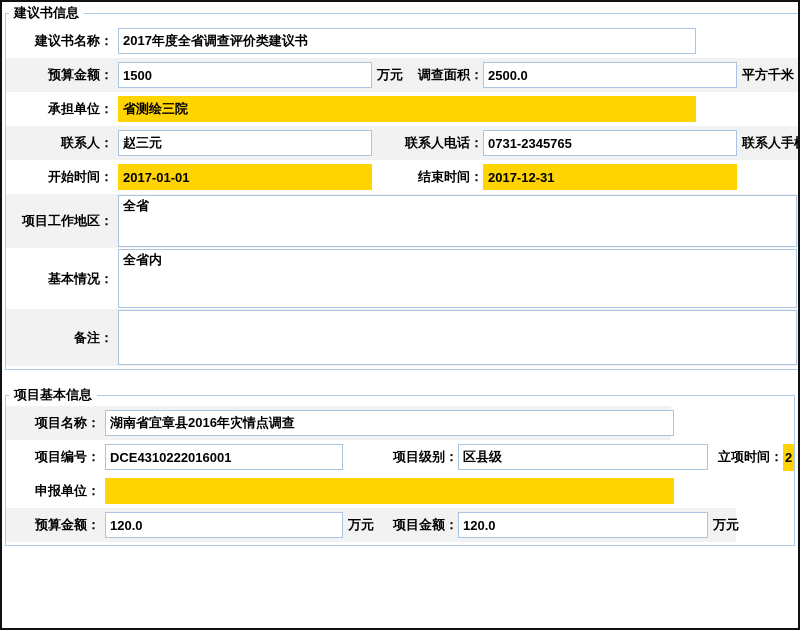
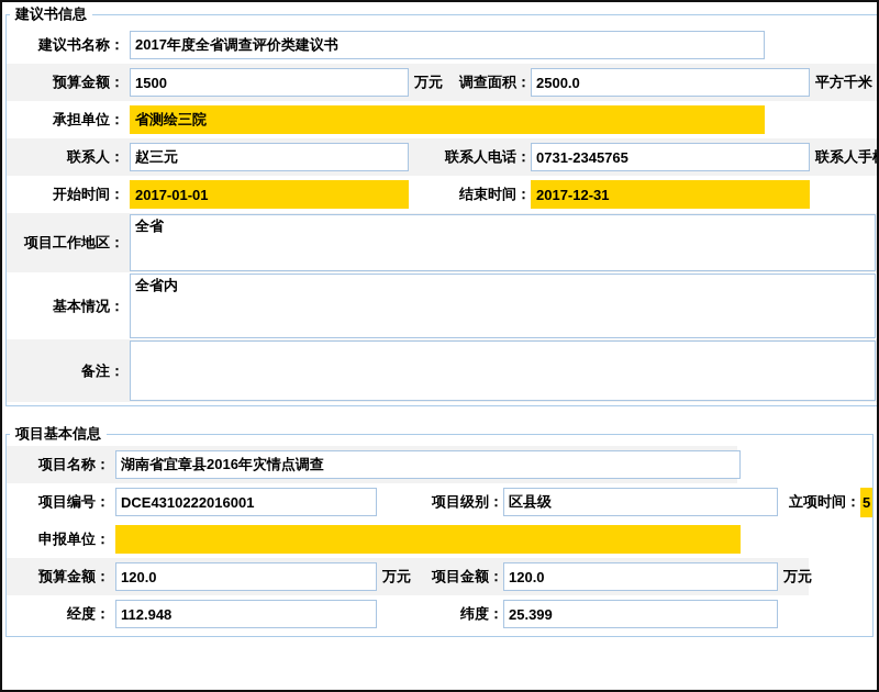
  建议书信息
  建议书名称：
  2017年度全省调查评价类建议书
  预算金额：
  1500
  万元
  调查面积：
  2500.0
  平方千米
  承担单位：
  省测绘三院
  联系人：
  赵三元
  联系人电话：
  0731-2345765
  开始时间：
  2017-01-01
  结束时间：
  2017-12-31
  项目工作地区：
  全省
  基本情况：
  全省内
  备注：
  项目基本信息
  项目名称：
  湖南省宜章县2016年灾情点调查
  项目编号：
  DCE4310222016001
  项目级别：
  区县级
  立项时间：
- 2
+ 5
  申报单位：
  预算金额：
  120.0
  万元
  项目金额：
  120.0
  万元
+ 经度：
+ 112.948
+ 纬度：
+ 25.399
